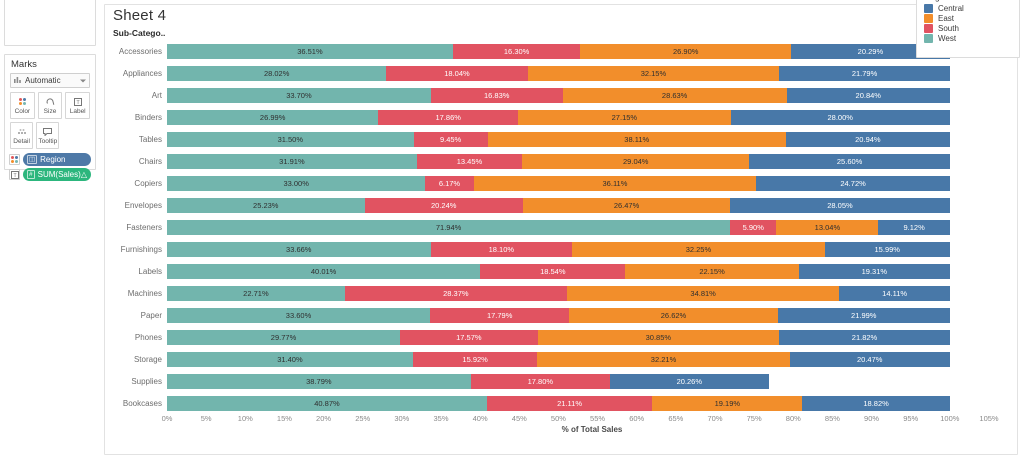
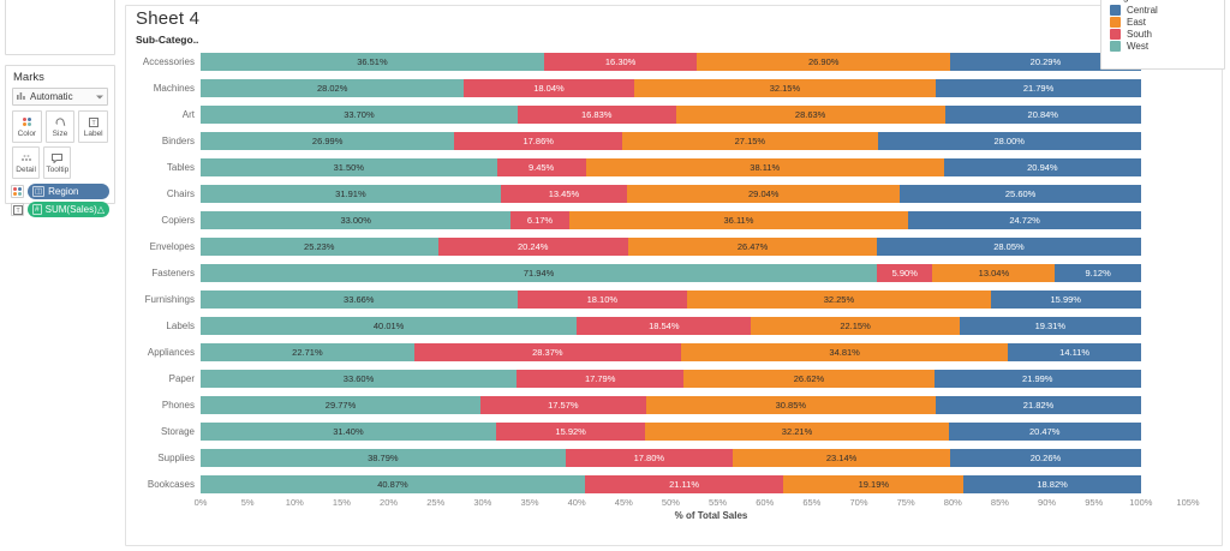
  Marks
  Automatic
  Region
  SUM(Sales)
  △
  Sheet 4
  Sub-Catego..
  Accessories
- Appliances
+ Machines
  Art
  Binders
  Tables
  Chairs
  Copiers
  Envelopes
  Fasteners
  Furnishings
  Labels
- Machines
+ Appliances
  Paper
  Phones
  Storage
  Supplies
  Bookcases
  36.51%
  16.30%
  26.90%
  20.29%
  28.02%
  18.04%
  32.15%
  21.79%
  33.70%
  16.83%
  28.63%
  20.84%
  26.99%
  17.86%
  27.15%
  28.00%
  31.50%
  9.45%
  38.11%
  20.94%
  31.91%
  13.45%
  29.04%
  25.60%
  33.00%
  6.17%
  36.11%
  24.72%
  25.23%
  20.24%
  26.47%
  28.05%
  71.94%
  5.90%
  13.04%
  9.12%
  33.66%
  18.10%
  32.25%
  15.99%
  40.01%
  18.54%
  22.15%
  19.31%
  22.71%
  28.37%
  34.81%
  14.11%
  33.60%
  17.79%
  26.62%
  21.99%
  29.77%
  17.57%
  30.85%
  21.82%
  31.40%
  15.92%
  32.21%
  20.47%
  38.79%
  17.80%
+ 23.14%
  20.26%
  40.87%
  21.11%
  19.19%
  18.82%
  0%
  5%
  10%
  15%
  20%
  25%
  30%
  35%
  40%
  45%
  50%
  55%
  60%
  65%
  70%
  75%
  80%
  85%
  90%
  95%
  100%
  105%
  % of Total Sales
  Central
  East
  South
  West
